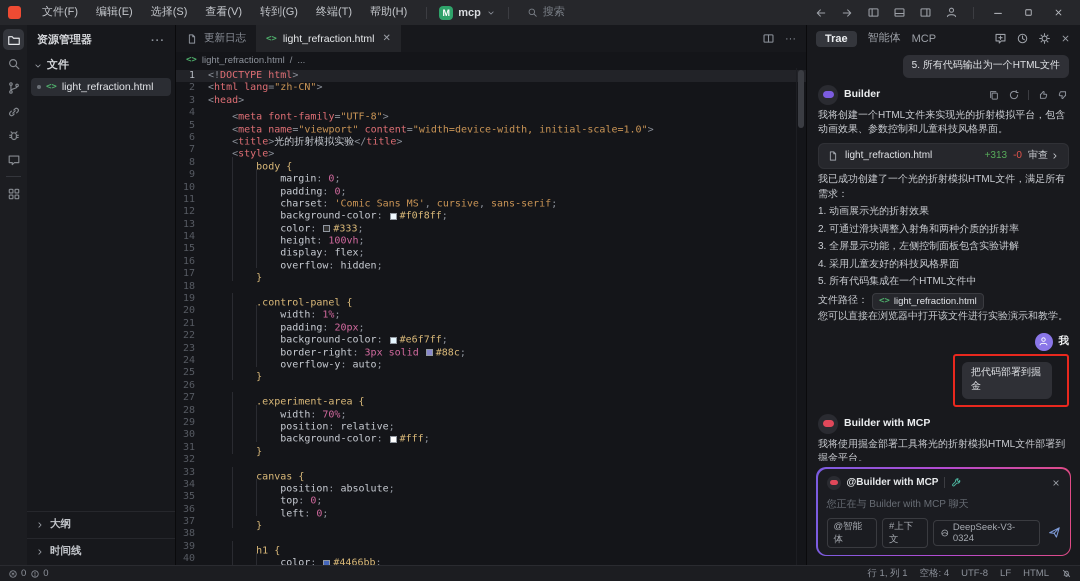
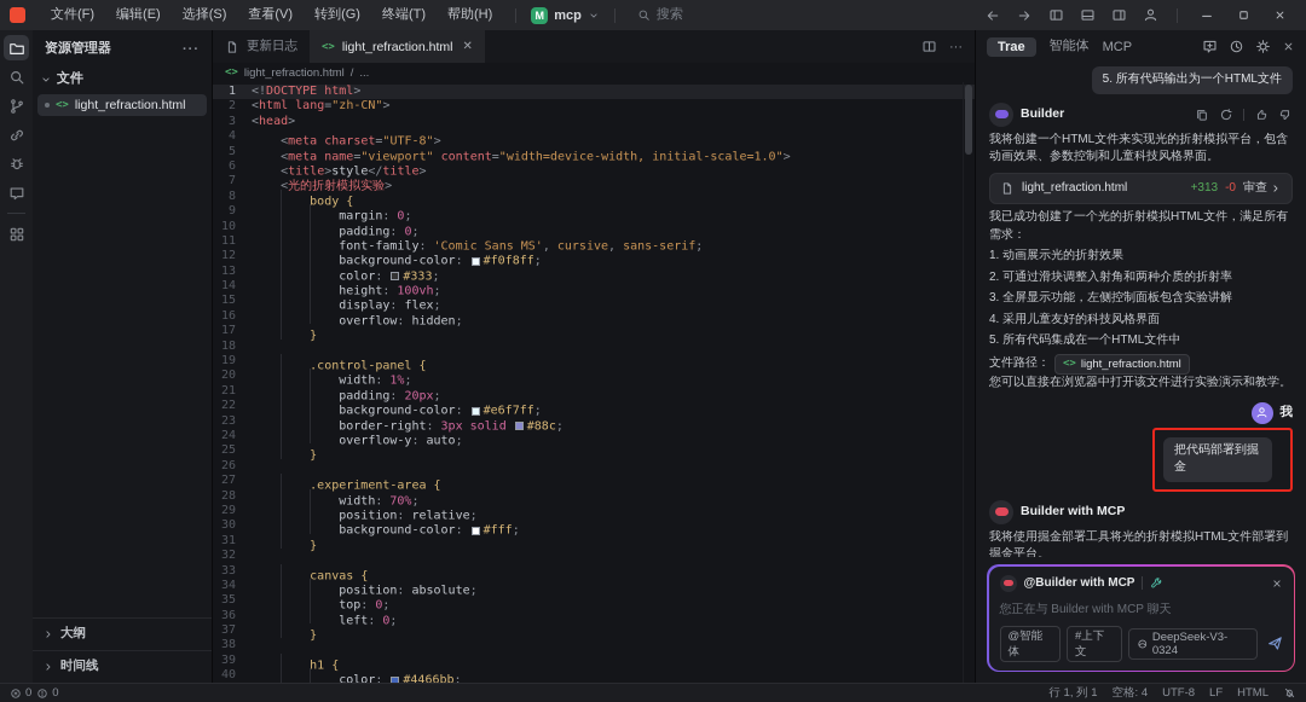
  文件(F)
  编辑(E)
  选择(S)
  查看(V)
  转到(G)
  终端(T)
  帮助(H)
  M
  mcp
  搜索
  资源管理器
  ···
  文件
  <>
  light_refraction.html
  大纲
  时间线
  更新日志
  <>
  light_refraction.html
  ✕
  ···
  <>
  light_refraction.html
  /
  ...
  1
  <!DOCTYPE html>
  2
  <html lang="zh-CN">
  3
  <head>
  4
- <meta font-family="UTF-8">
+ <meta charset="UTF-8">
  5
  <meta name="viewport" content="width=device-width, initial-scale=1.0">
  6
- <title>光的折射模拟实验</title>
+ <title>style</title>
  7
- <style>
+ <光的折射模拟实验>
  8
  body {
  9
  margin: 0;
  10
  padding: 0;
  11
- charset: 'Comic Sans MS', cursive, sans-serif;
+ font-family: 'Comic Sans MS', cursive, sans-serif;
  12
  background-color: #f0f8ff;
  13
  color: #333;
  14
  height: 100vh;
  15
  display: flex;
  16
  overflow: hidden;
  17
  }
  18
  19
  .control-panel {
  20
  width: 1%;
  21
  padding: 20px;
  22
  background-color: #e6f7ff;
  23
  border-right: 3px solid #88c;
  24
  overflow-y: auto;
  25
  }
  26
  27
  .experiment-area {
  28
  width: 70%;
  29
  position: relative;
  30
  background-color: #fff;
  31
  }
  32
  33
  canvas {
  34
  position: absolute;
  35
  top: 0;
  36
  left: 0;
  37
  }
  38
  39
  h1 {
  40
  color: #4466bb;
  Trae
  智能体
  MCP
  5. 所有代码输出为一个HTML文件
  Builder
  我将创建一个HTML文件来实现光的折射模拟平台，包含动画效果、参数控制和儿童科技风格界面。
  light_refraction.html
  +313
  -0
  审查
  我已成功创建了一个光的折射模拟HTML文件，满足所有需求：
  1. 动画展示光的折射效果
  2. 可通过滑块调整入射角和两种介质的折射率
  3. 全屏显示功能，左侧控制面板包含实验讲解
  4. 采用儿童友好的科技风格界面
  5. 所有代码集成在一个HTML文件中
  文件路径：
  <>
  light_refraction.html
  您可以直接在浏览器中打开该文件进行实验演示和教学。
  我
  把代码部署到掘金
  Builder with MCP
  我将使用掘金部署工具将光的折射模拟HTML文件部署到掘金平台。
  @Builder with MCP
  您正在与 Builder with MCP 聊天
  @智能体
  #上下文
  DeepSeek-V3-0324
  0
  0
  行 1, 列 1
  空格: 4
  UTF-8
  LF
  HTML
